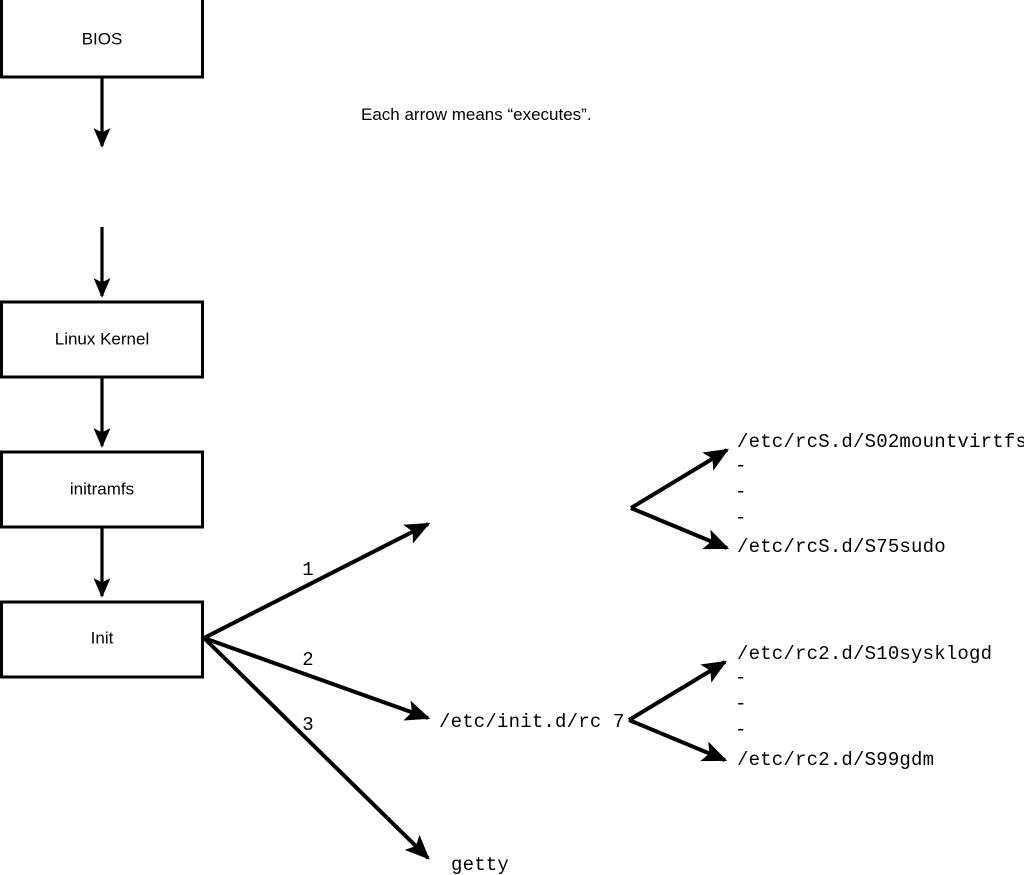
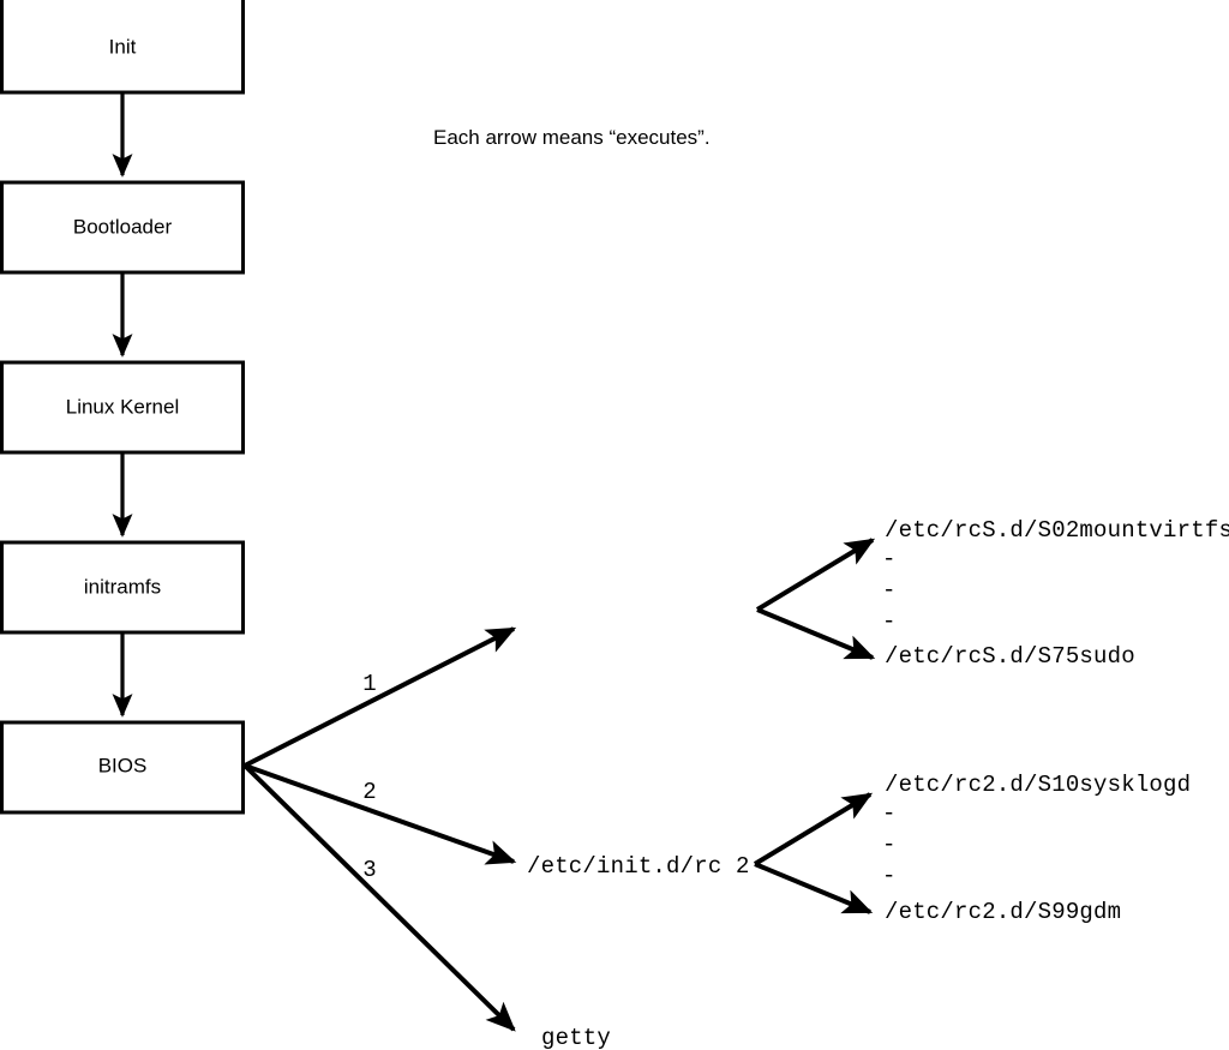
- BIOS
+ Init
+ Bootloader
  Linux Kernel
  initramfs
- Init
+ BIOS
  1
  2
  3
- /etc/init.d/rc 7
+ /etc/init.d/rc 2
  getty
  /etc/rcS.d/S02mountvirtfs
  -
  -
  -
  /etc/rcS.d/S75sudo
  /etc/rc2.d/S10sysklogd
  -
  -
  -
  /etc/rc2.d/S99gdm
  Each arrow means “executes”.
